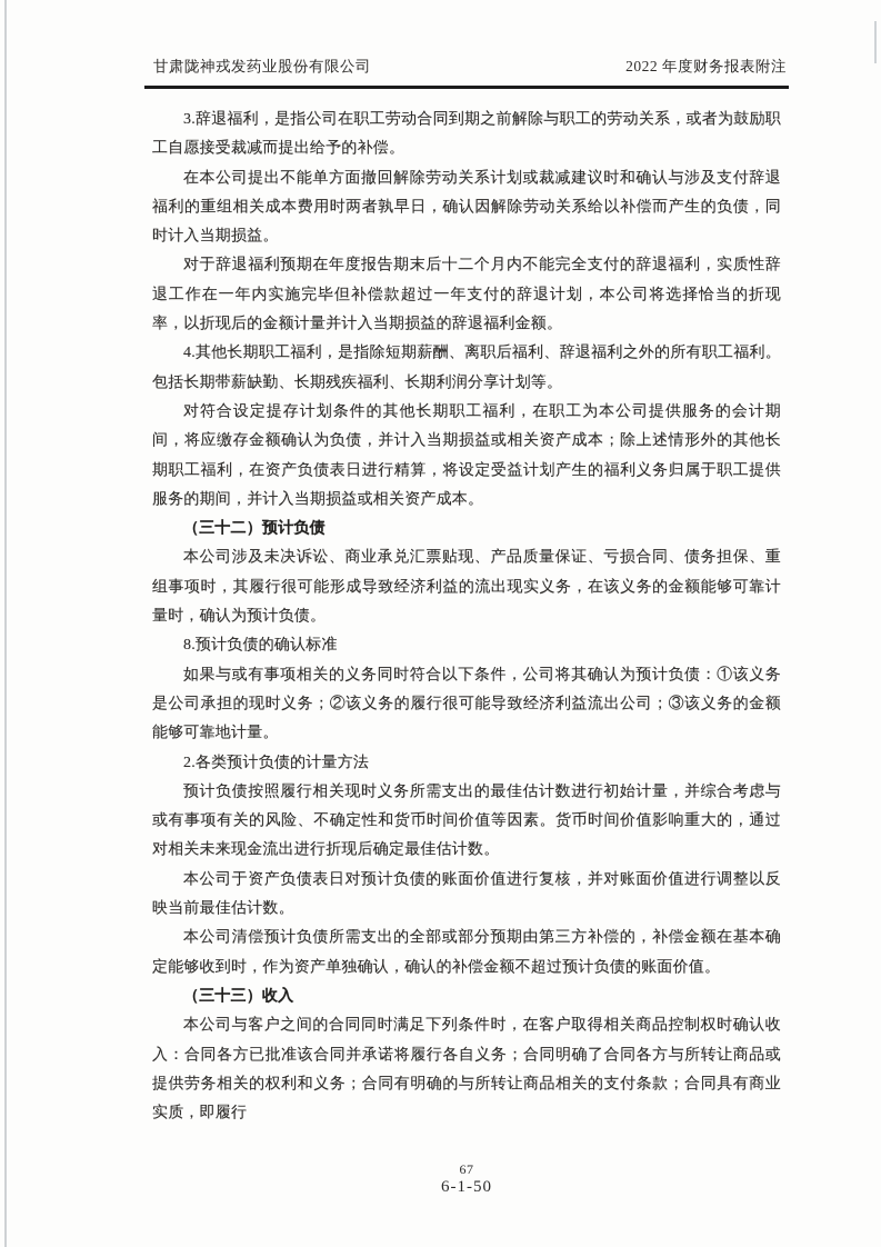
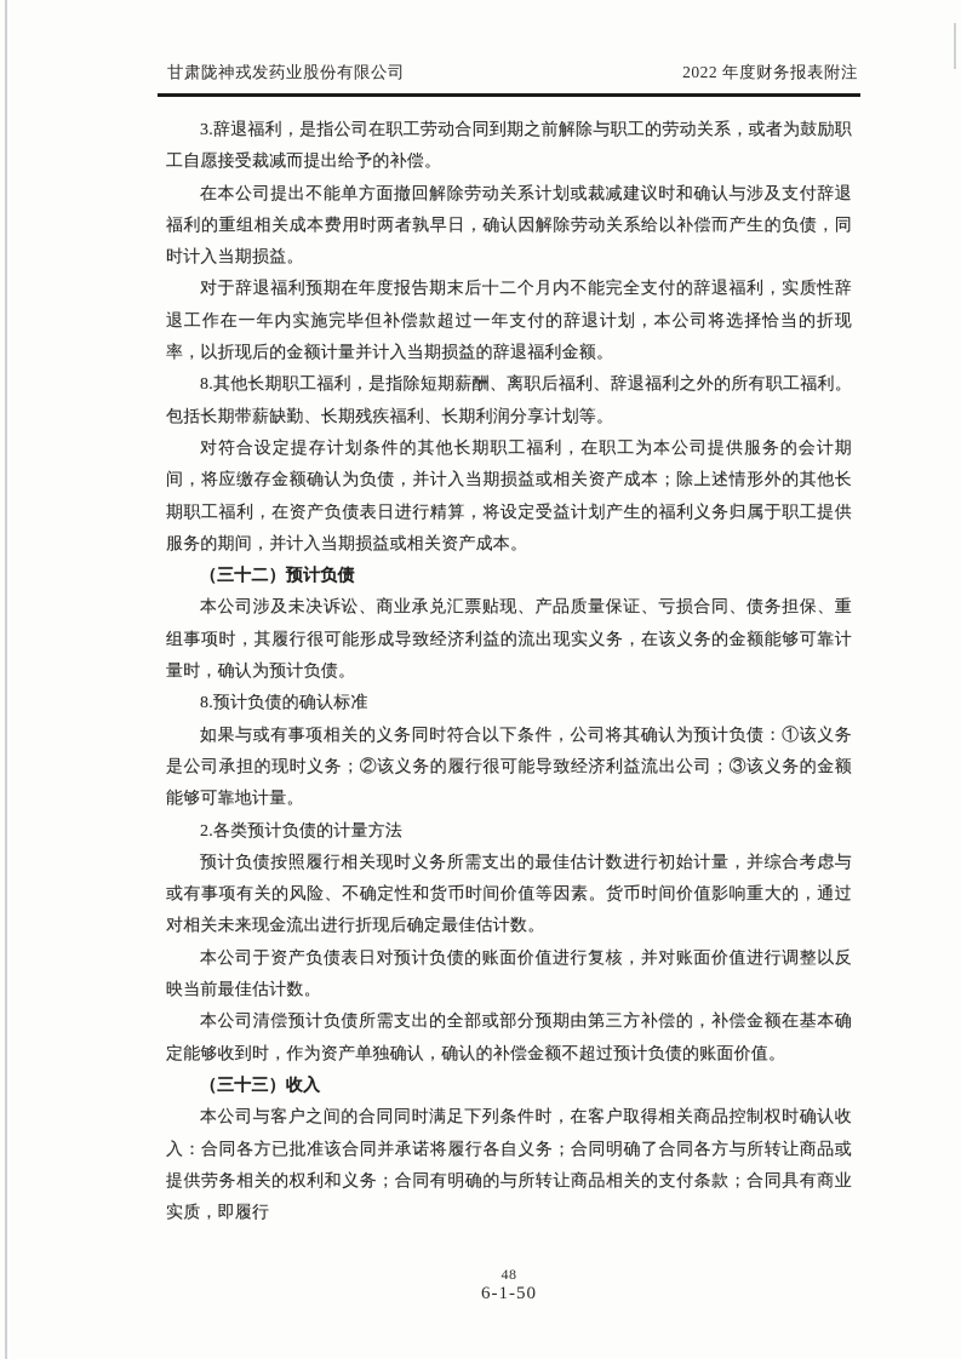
  甘肃陇神戎发药业股份有限公司
  2022 年度财务报表附注
  3.辞退福利，是指公司在职工劳动合同到期之前解除与职工的劳动关系，或者为鼓励职工自愿接受裁减而提出给予的补偿。
  在本公司提出不能单方面撤回解除劳动关系计划或裁减建议时和确认与涉及支付辞退福利的重组相关成本费用时两者孰早日，确认因解除劳动关系给以补偿而产生的负债，同时计入当期损益。
  对于辞退福利预期在年度报告期末后十二个月内不能完全支付的辞退福利，实质性辞退工作在一年内实施完毕但补偿款超过一年支付的辞退计划，本公司将选择恰当的折现率，以折现后的金额计量并计入当期损益的辞退福利金额。
- 4.其他长期职工福利，是指除短期薪酬、离职后福利、辞退福利之外的所有职工福利。包括长期带薪缺勤、长期残疾福利、长期利润分享计划等。
+ 8.其他长期职工福利，是指除短期薪酬、离职后福利、辞退福利之外的所有职工福利。包括长期带薪缺勤、长期残疾福利、长期利润分享计划等。
  对符合设定提存计划条件的其他长期职工福利，在职工为本公司提供服务的会计期间，将应缴存金额确认为负债，并计入当期损益或相关资产成本；除上述情形外的其他长期职工福利，在资产负债表日进行精算，将设定受益计划产生的福利义务归属于职工提供服务的期间，并计入当期损益或相关资产成本。
  （三十二）预计负债
  本公司涉及未决诉讼、商业承兑汇票贴现、产品质量保证、亏损合同、债务担保、重组事项时，其履行很可能形成导致经济利益的流出现实义务，在该义务的金额能够可靠计量时，确认为预计负债。
  8.预计负债的确认标准
  如果与或有事项相关的义务同时符合以下条件，公司将其确认为预计负债：①该义务是公司承担的现时义务；②该义务的履行很可能导致经济利益流出公司；③该义务的金额能够可靠地计量。
  2.各类预计负债的计量方法
  预计负债按照履行相关现时义务所需支出的最佳估计数进行初始计量，并综合考虑与或有事项有关的风险、不确定性和货币时间价值等因素。货币时间价值影响重大的，通过对相关未来现金流出进行折现后确定最佳估计数。
  本公司于资产负债表日对预计负债的账面价值进行复核，并对账面价值进行调整以反映当前最佳估计数。
  本公司清偿预计负债所需支出的全部或部分预期由第三方补偿的，补偿金额在基本确定能够收到时，作为资产单独确认，确认的补偿金额不超过预计负债的账面价值。
  （三十三）收入
  本公司与客户之间的合同同时满足下列条件时，在客户取得相关商品控制权时确认收入：合同各方已批准该合同并承诺将履行各自义务；合同明确了合同各方与所转让商品或提供劳务相关的权利和义务；合同有明确的与所转让商品相关的支付条款；合同具有商业实质，即履行
- 67
+ 48
  6-1-50
